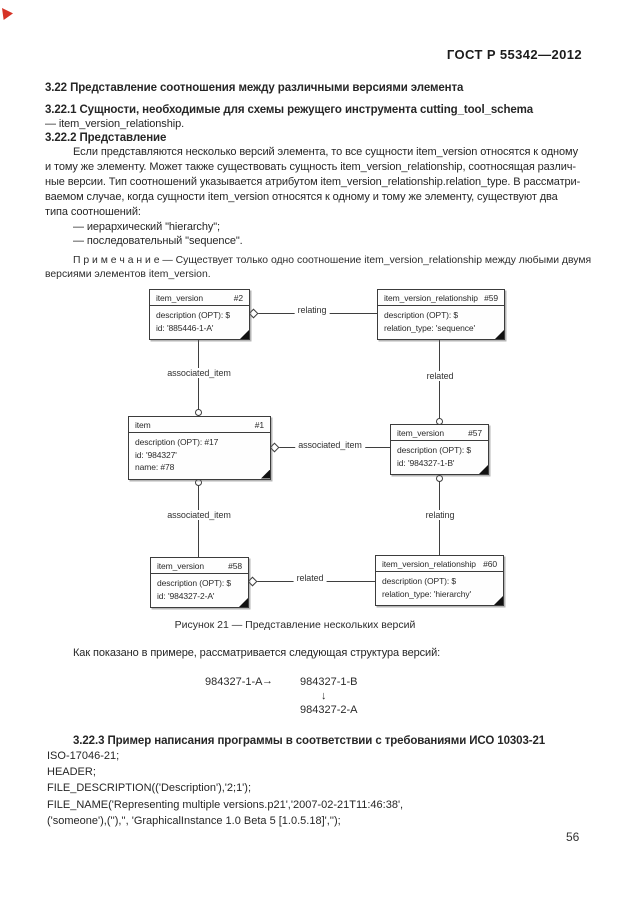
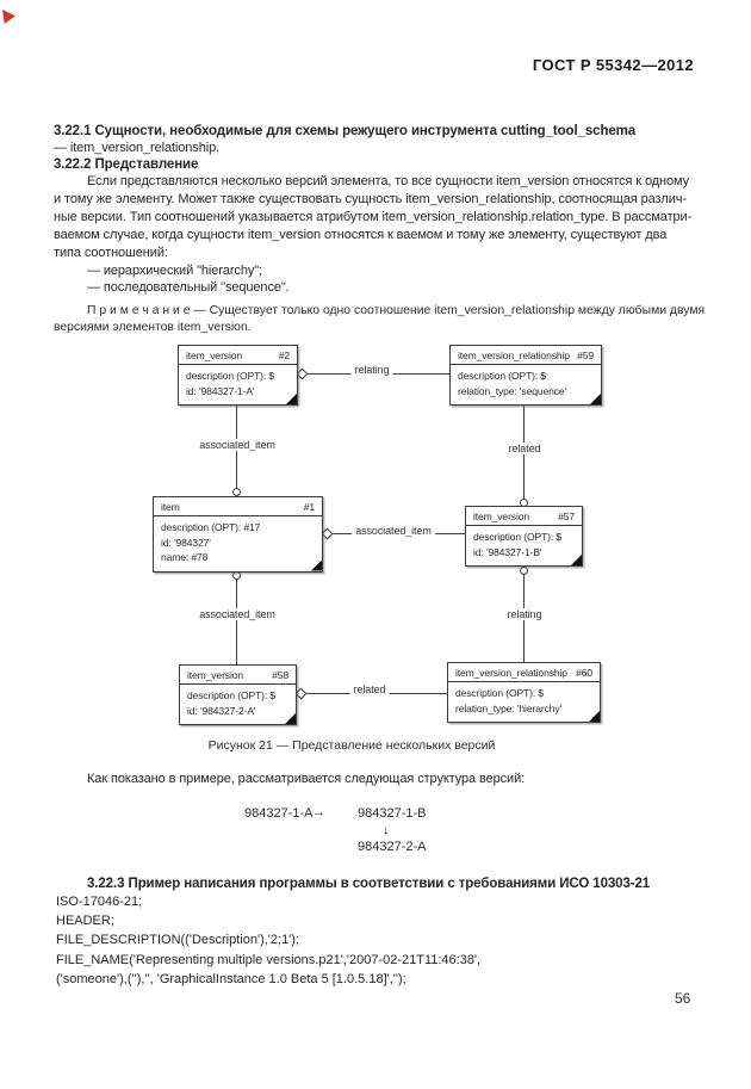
  ГОСТ Р 55342—2012
- 3.22 Представление соотношения между различными версиями элемента
  3.22.1 Сущности, необходимые для схемы режущего инструмента cutting_tool_schema
  — item_version_relationship.
  3.22.2 Представление
  Если представляются несколько версий элемента, то все сущности item_version относятся к одному
  и тому же элементу. Может также существовать сущность item_version_relationship, соотносящая различ-
  ные версии. Тип соотношений указывается атрибутом item_version_relationship.relation_type. В рассматри-
- ваемом случае, когда сущности item_version относятся к одному и тому же элементу, существуют два
+ ваемом случае, когда сущности item_version относятся к ваемом и тому же элементу, существуют два
  типа соотношений:
  — иерархический "hierarchy";
  — последовательный "sequence".
  П р и м е ч а н и е — Существует только одно соотношение item_version_relationship между любыми двумя
  версиями элементов item_version.
  relating
  associated_item
  related
  associated_item
  associated_item
  relating
  related
  item_version
  #2
  description (OPT): $
- id: '885446-1-A'
+ id: '984327-1-A'
  item_version_relationship
  #59
  description (OPT): $
  relation_type: 'sequence'
  item
  #1
  description (OPT): #17
  id: '984327'
  name: #78
  item_version
  #57
  description (OPT): $
  id: '984327-1-B'
  item_version
  #58
  description (OPT): $
  id: '984327-2-A'
  item_version_relationship
  #60
  description (OPT): $
  relation_type: 'hierarchy'
  Рисунок 21 — Представление нескольких версий
  Как показано в примере, рассматривается следующая структура версий:
  984327-1-A
  →
  984327-1-B
  ↓
  984327-2-A
  3.22.3 Пример написания программы в соответствии с требованиями ИСО 10303-21
  ISO-17046-21;
  HEADER;
  FILE_DESCRIPTION(('Description'),'2;1');
  FILE_NAME('Representing multiple versions.p21','2007-02-21T11:46:38',
  ('someone'),(''),'', 'GraphicalInstance 1.0 Beta 5 [1.0.5.18]','');
  56
